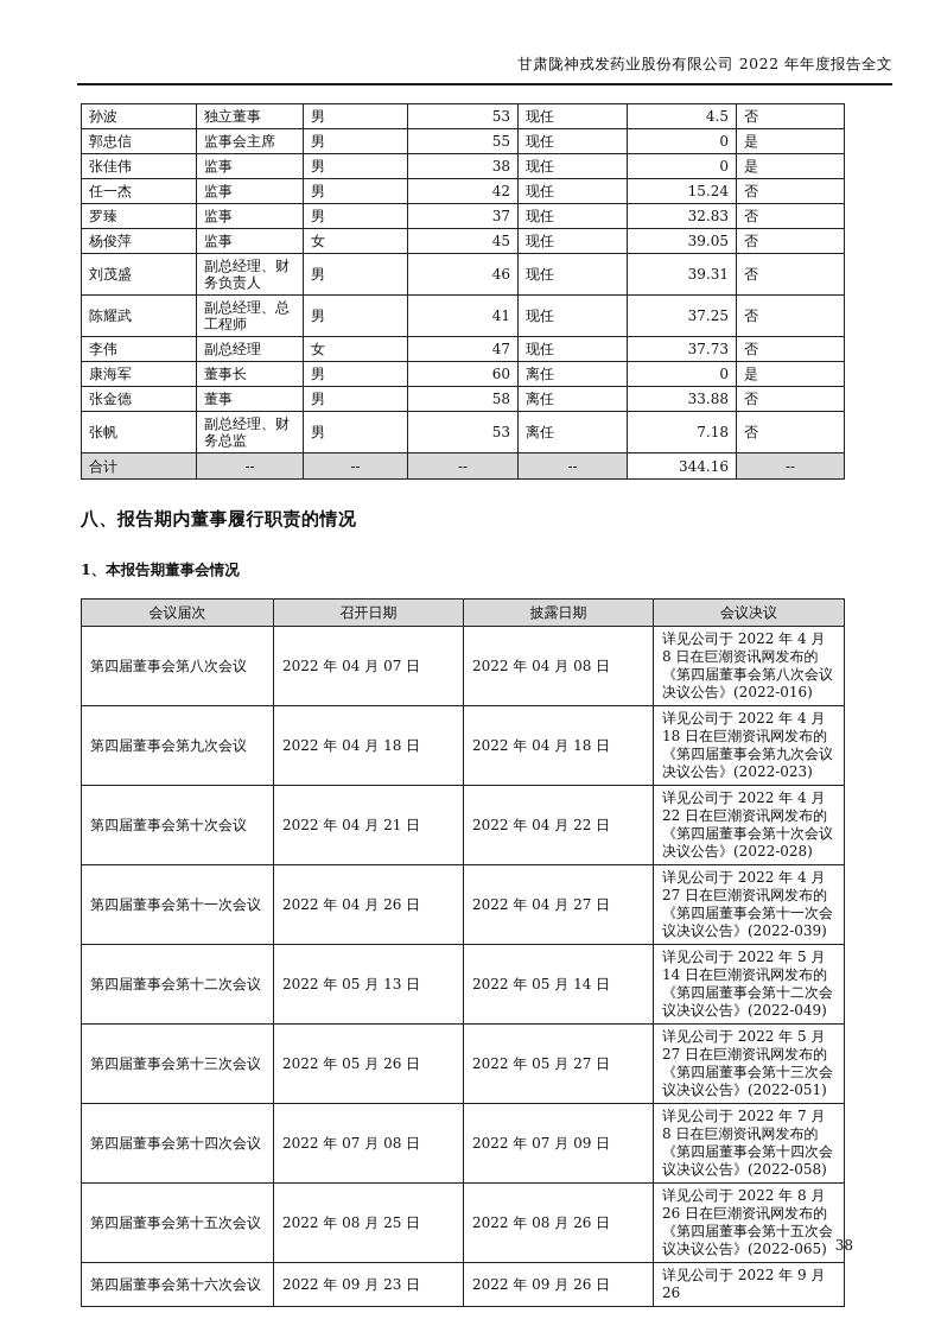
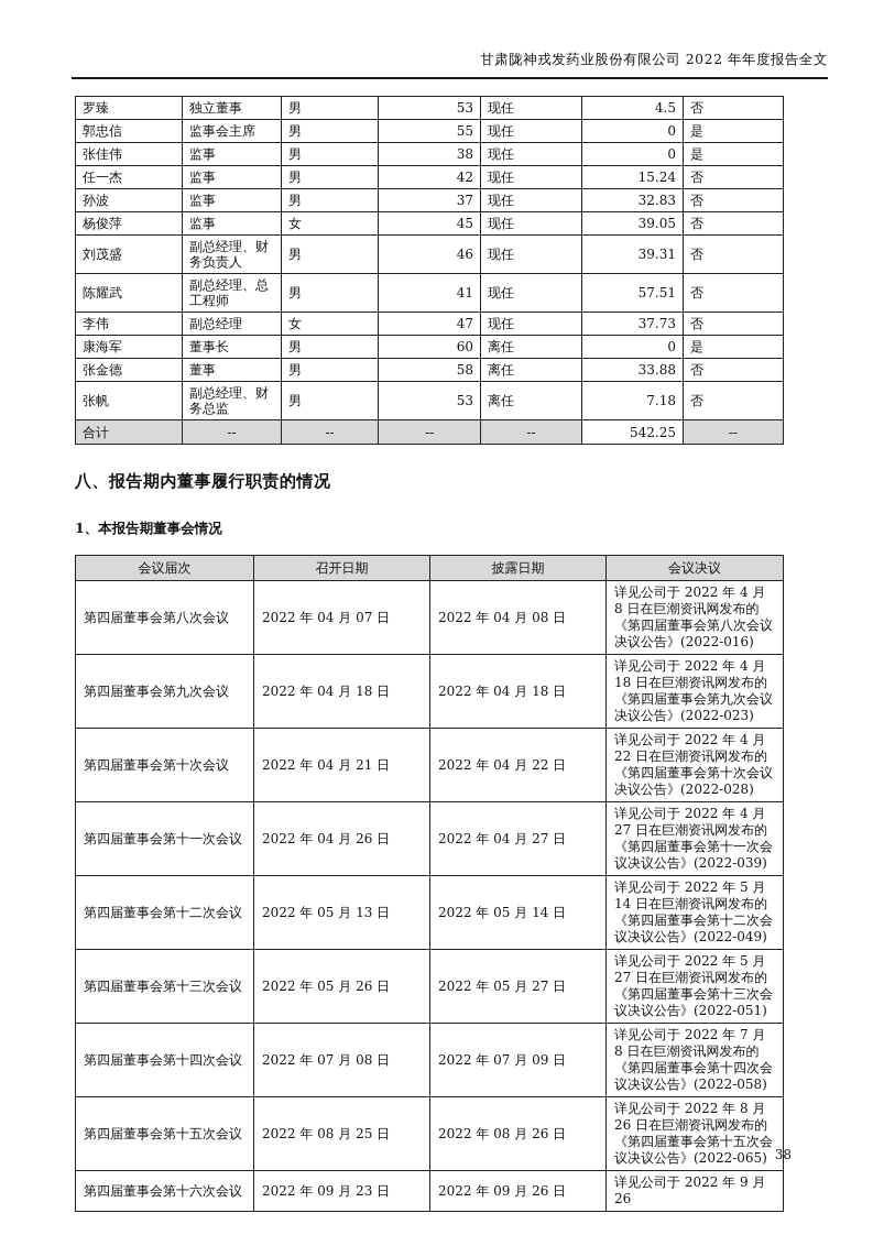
  甘肃陇神戎发药业股份有限公司 2022 年年度报告全文
- 孙波	独立董事	男	53	现任	4.5	否
+ 罗臻	独立董事	男	53	现任	4.5	否
  郭忠信	监事会主席	男	55	现任	0	是
  张佳伟	监事	男	38	现任	0	是
  任一杰	监事	男	42	现任	15.24	否
- 罗臻	监事	男	37	现任	32.83	否
+ 孙波	监事	男	37	现任	32.83	否
  杨俊萍	监事	女	45	现任	39.05	否
  刘茂盛	副总经理、财务负责人	男	46	现任	39.31	否
- 陈耀武	副总经理、总工程师	男	41	现任	37.25	否
+ 陈耀武	副总经理、总工程师	男	41	现任	57.51	否
  李伟	副总经理	女	47	现任	37.73	否
  康海军	董事长	男	60	离任	0	是
  张金德	董事	男	58	离任	33.88	否
  张帆	副总经理、财务总监	男	53	离任	7.18	否
- 合计	--	--	--	--	344.16	--
+ 合计	--	--	--	--	542.25	--
  八、报告期内董事履行职责的情况
  1、本报告期董事会情况
  会议届次	召开日期	披露日期	会议决议
  第四届董事会第八次会议	2022 年 04 月 07 日	2022 年 04 月 08 日	详见公司于 2022 年 4 月 8 日在巨潮资讯网发布的《第四届董事会第八次会议决议公告》(2022-016)
  第四届董事会第九次会议	2022 年 04 月 18 日	2022 年 04 月 18 日	详见公司于 2022 年 4 月 18 日在巨潮资讯网发布的《第四届董事会第九次会议决议公告》(2022-023)
  第四届董事会第十次会议	2022 年 04 月 21 日	2022 年 04 月 22 日	详见公司于 2022 年 4 月 22 日在巨潮资讯网发布的《第四届董事会第十次会议决议公告》(2022-028)
  第四届董事会第十一次会议	2022 年 04 月 26 日	2022 年 04 月 27 日	详见公司于 2022 年 4 月 27 日在巨潮资讯网发布的《第四届董事会第十一次会议决议公告》(2022-039)
  第四届董事会第十二次会议	2022 年 05 月 13 日	2022 年 05 月 14 日	详见公司于 2022 年 5 月 14 日在巨潮资讯网发布的《第四届董事会第十二次会议决议公告》(2022-049)
  第四届董事会第十三次会议	2022 年 05 月 26 日	2022 年 05 月 27 日	详见公司于 2022 年 5 月 27 日在巨潮资讯网发布的《第四届董事会第十三次会议决议公告》(2022-051)
  第四届董事会第十四次会议	2022 年 07 月 08 日	2022 年 07 月 09 日	详见公司于 2022 年 7 月 8 日在巨潮资讯网发布的《第四届董事会第十四次会议决议公告》(2022-058)
  第四届董事会第十五次会议	2022 年 08 月 25 日	2022 年 08 月 26 日	详见公司于 2022 年 8 月 26 日在巨潮资讯网发布的《第四届董事会第十五次会议决议公告》(2022-065)
  第四届董事会第十六次会议	2022 年 09 月 23 日	2022 年 09 月 26 日	详见公司于 2022 年 9 月 26
  38
